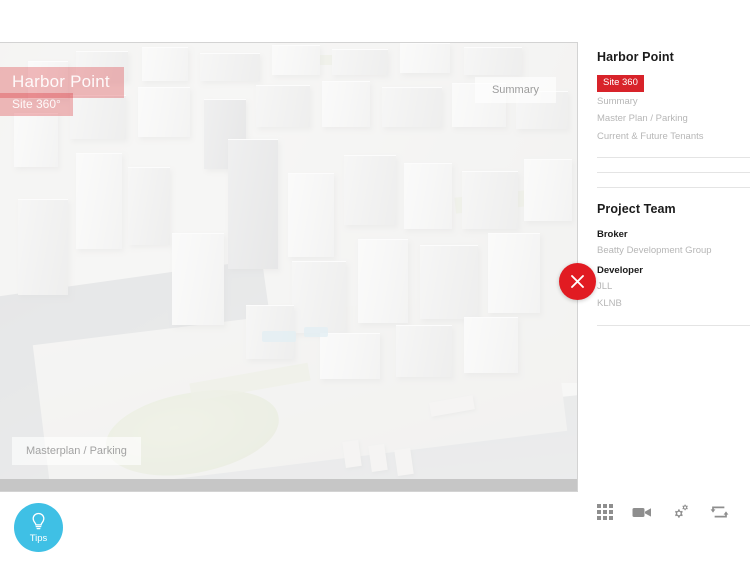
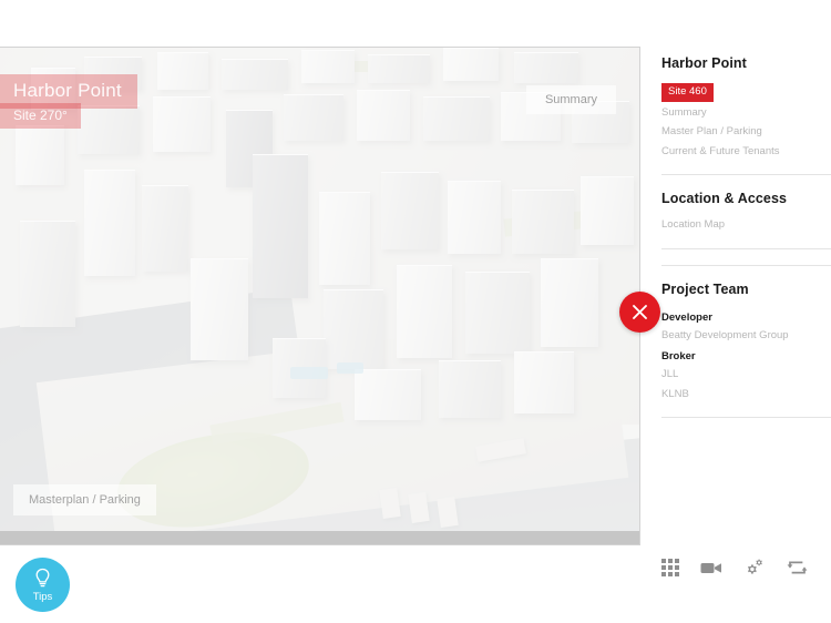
  Harbor Point
- Site 360°
+ Site 270°
  Summary
  Masterplan / Parking
  Tips
  Harbor Point
- Site 360
+ Site 460
  Summary
  Master Plan / Parking
  Current & Future Tenants
+ Location & Access
+ Location Map
  Project Team
- Broker
+ Developer
  Beatty Development Group
- Developer
+ Broker
  JLL
  KLNB
